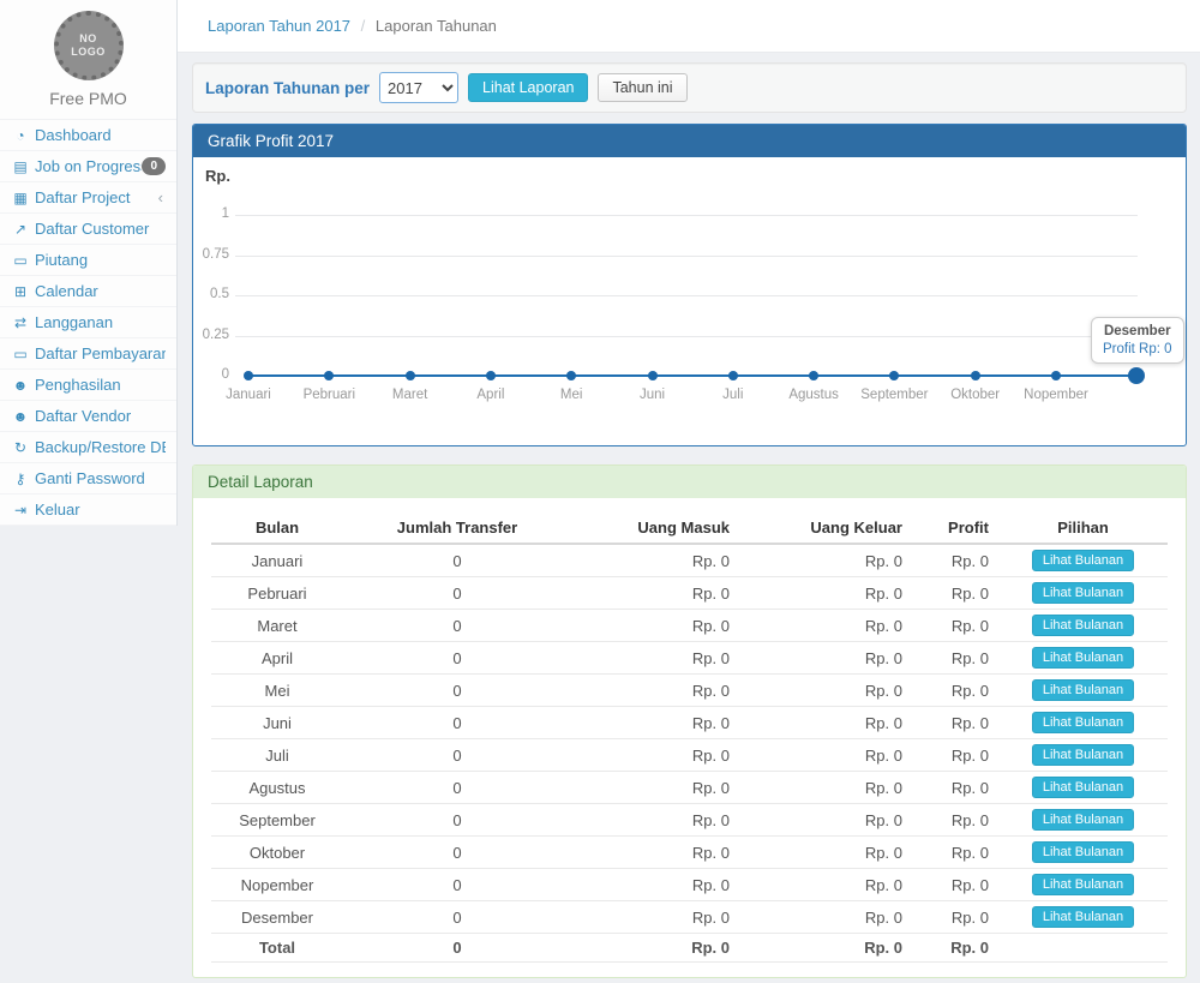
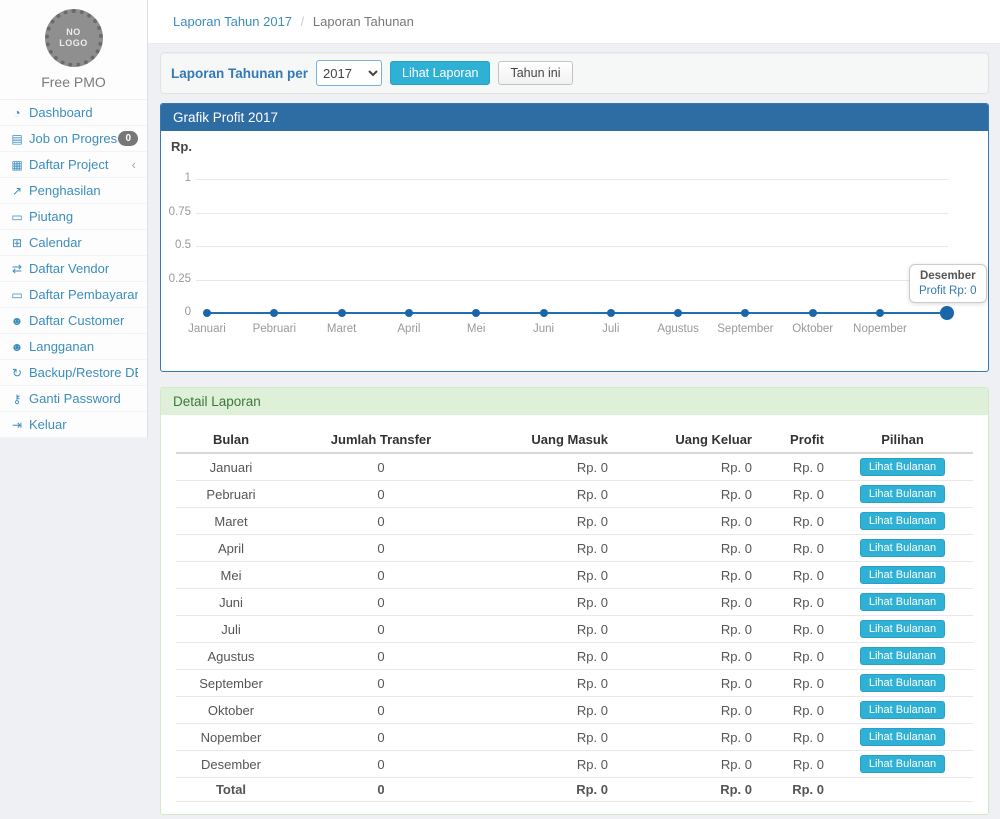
  NO
  LOGO
  Free PMO
  ◔
  Dashboard
  ▤
  Job on Progres
  0
  ▦
  Daftar Project
  ‹
  ↗
- Daftar Customer
+ Penghasilan
  ▭
  Piutang
  ⊞
  Calendar
  ⇄
- Langganan
+ Daftar Vendor
  ▭
  Daftar Pembayara
  ☻
- Penghasilan
+ Daftar Customer
  ☻
- Daftar Vendor
+ Langganan
  ↻
  Backup/Restore D
  ⚷
  Ganti Password
  ⇥
  Keluar
  Laporan Tahun 2017 / Laporan Tahunan
  Laporan Tahunan per
  2017
  Lihat Laporan
  Tahun ini
  Grafik Profit 2017
  Rp.
  1
  0.75
  0.5
  0.25
  0
  Januari
  Pebruari
  Maret
  April
  Mei
  Juni
  Juli
  Agustus
  September
  Oktober
  Nopember
  Desember
  Profit Rp: 0
  Detail Laporan
  Bulan	Jumlah Transfer	Uang Masuk	Uang Keluar	Profit	Pilihan
  Januari	0	Rp. 0	Rp. 0	Rp. 0	Lihat Bulanan
  Pebruari	0	Rp. 0	Rp. 0	Rp. 0	Lihat Bulanan
  Maret	0	Rp. 0	Rp. 0	Rp. 0	Lihat Bulanan
  April	0	Rp. 0	Rp. 0	Rp. 0	Lihat Bulanan
  Mei	0	Rp. 0	Rp. 0	Rp. 0	Lihat Bulanan
  Juni	0	Rp. 0	Rp. 0	Rp. 0	Lihat Bulanan
  Juli	0	Rp. 0	Rp. 0	Rp. 0	Lihat Bulanan
  Agustus	0	Rp. 0	Rp. 0	Rp. 0	Lihat Bulanan
  September	0	Rp. 0	Rp. 0	Rp. 0	Lihat Bulanan
  Oktober	0	Rp. 0	Rp. 0	Rp. 0	Lihat Bulanan
  Nopember	0	Rp. 0	Rp. 0	Rp. 0	Lihat Bulanan
  Desember	0	Rp. 0	Rp. 0	Rp. 0	Lihat Bulanan
  Total	0	Rp. 0	Rp. 0	Rp. 0
